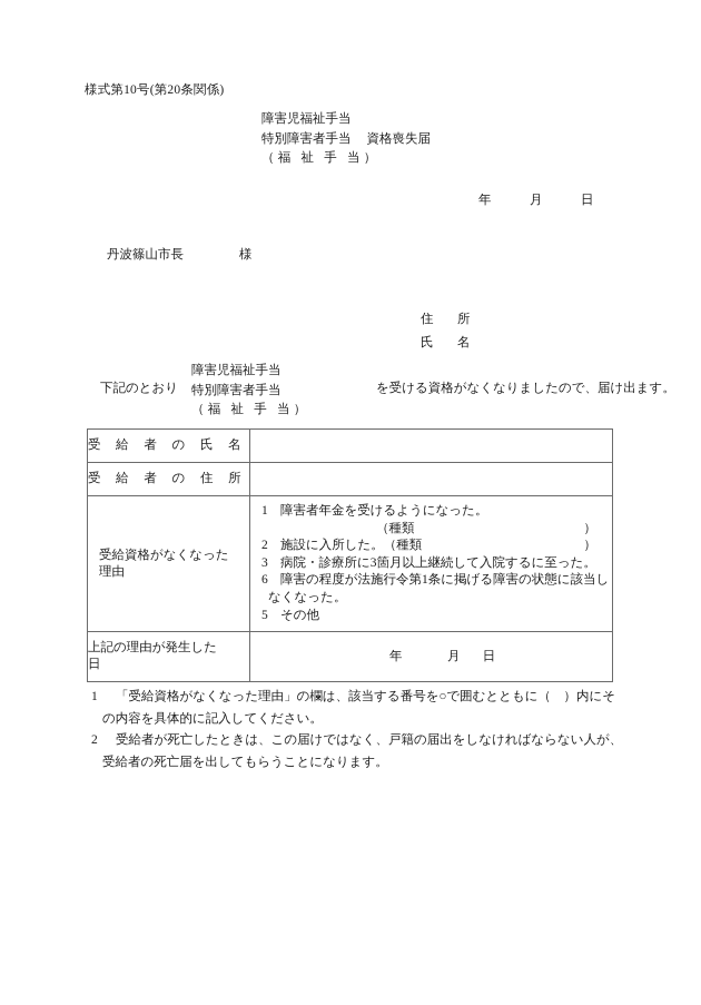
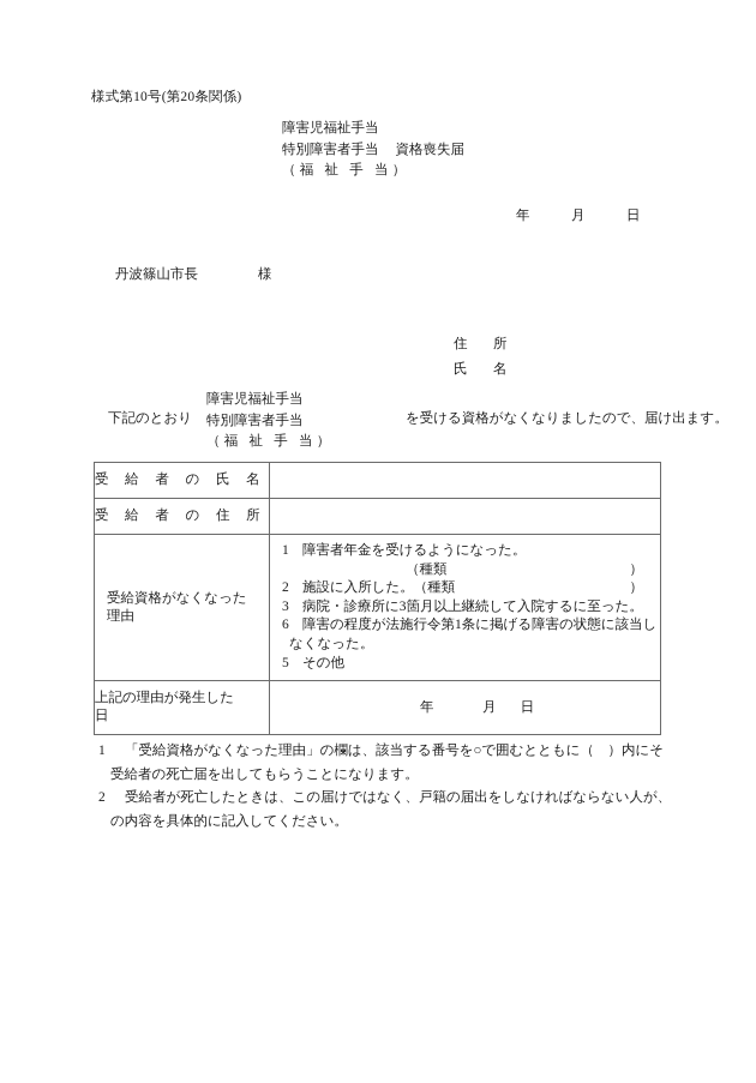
  様式第10号(第20条関係)
  障害児福祉手当
  特別障害者手当 資格喪失届
  （福 祉 手 当）
  年 月 日
  丹波篠山市長 様
  住 所
  氏 名
  下記のとおり
  障害児福祉手当
  特別障害者手当
  （福 祉 手 当）
  を受ける資格がなくなりましたので、届け出ます。
  受 給 者 の 氏 名
  受 給 者 の 住 所
  受給資格がなくなった 理由	1 障害者年金を受けるようになった。 （種類 ） 2 施設に入所した。（種類 ） 3 病院・診療所に3箇月以上継続して入院するに至った。 6 障害の程度が法施行令第1条に掲げる障害の状態に該当し なくなった。 5 その他
  上記の理由が発生した 日	年 月 日
  1 「受給資格がなくなった理由」の欄は、該当する番号を○で囲むとともに（ ）内にそ
- の内容を具体的に記入してください。
+ 受給者の死亡届を出してもらうことになります。
  2 受給者が死亡したときは、この届けではなく、戸籍の届出をしなければならない人が、
- 受給者の死亡届を出してもらうことになります。
+ の内容を具体的に記入してください。
